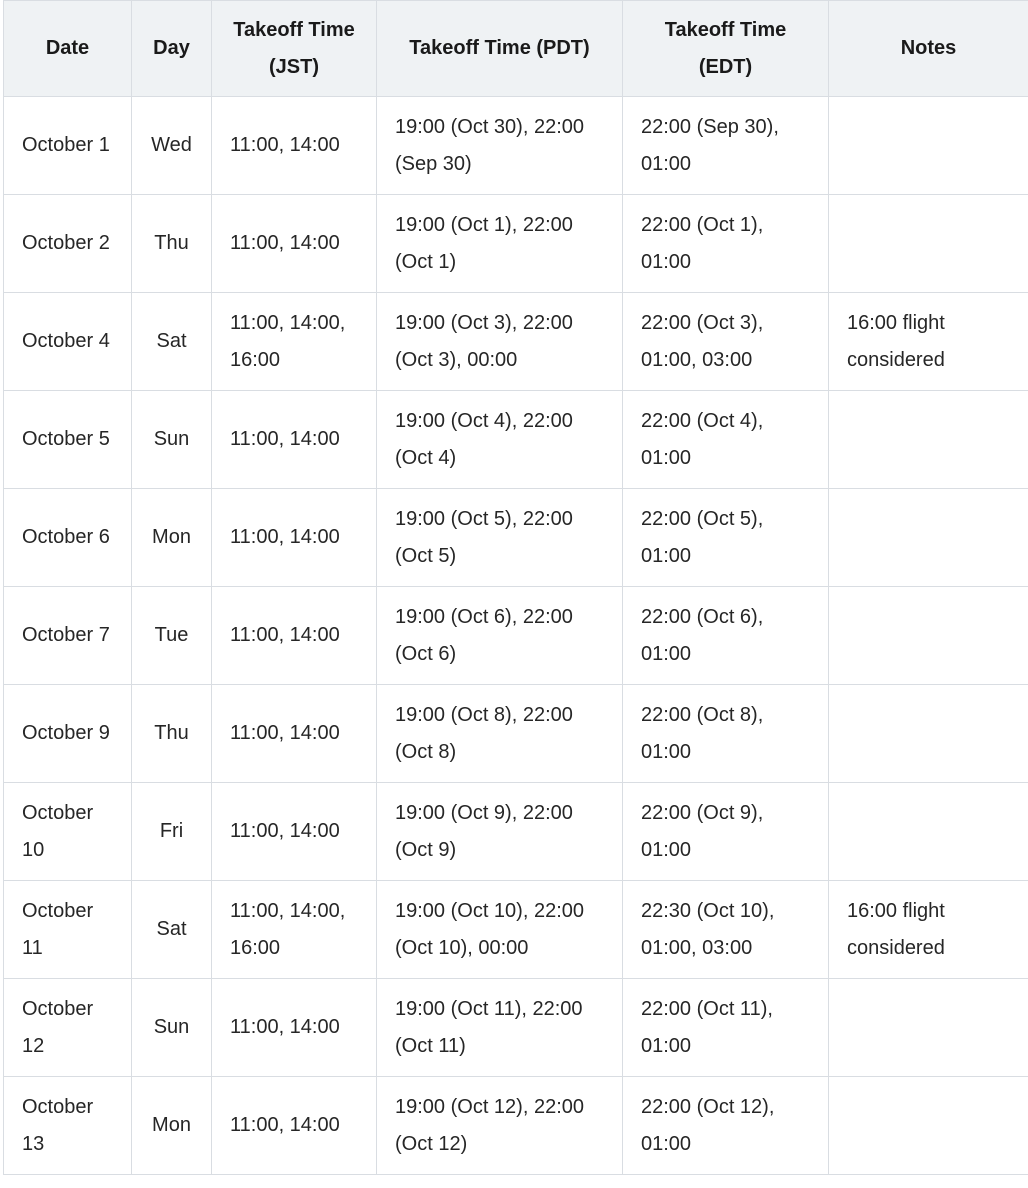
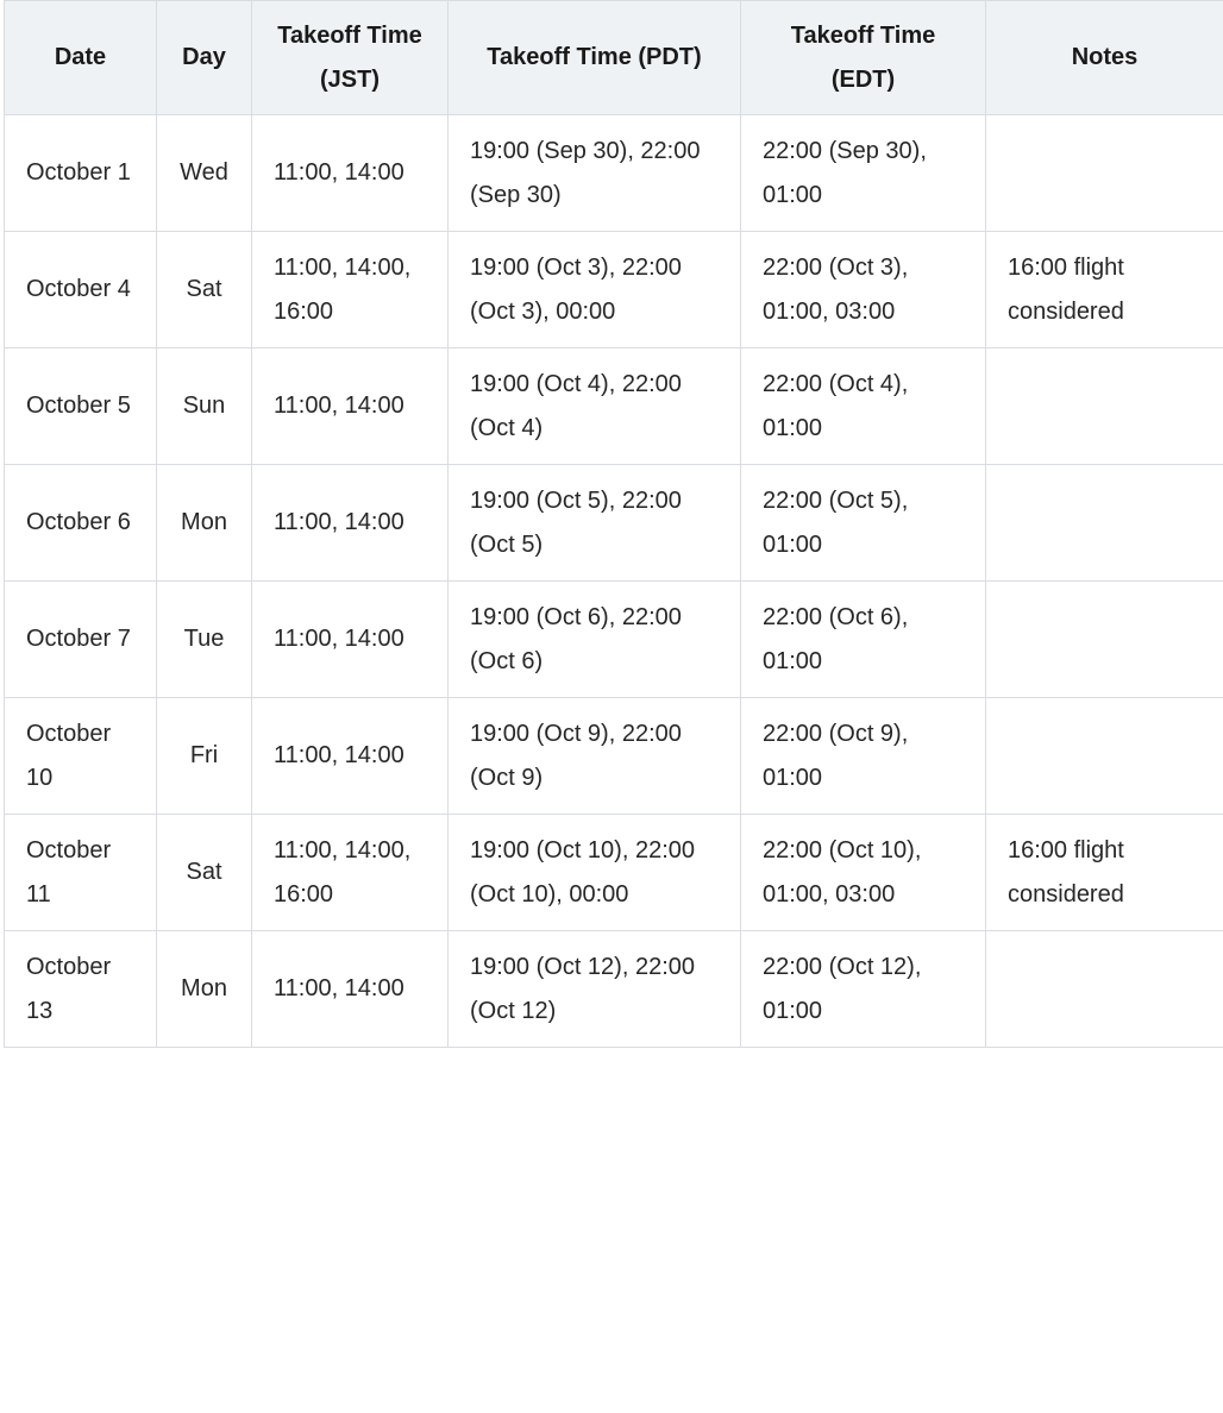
  Date	Day	Takeoff Time (JST)	Takeoff Time (PDT)	Takeoff Time (EDT)	Notes
- October 1	Wed	11:00, 14:00	19:00 (Oct 30), 22:00 (Sep 30)	22:00 (Sep 30), 01:00
+ October 1	Wed	11:00, 14:00	19:00 (Sep 30), 22:00 (Sep 30)	22:00 (Sep 30), 01:00
- October 2	Thu	11:00, 14:00	19:00 (Oct 1), 22:00 (Oct 1)	22:00 (Oct 1), 01:00
  October 4	Sat	11:00, 14:00, 16:00	19:00 (Oct 3), 22:00 (Oct 3), 00:00	22:00 (Oct 3), 01:00, 03:00	16:00 flight considered
  October 5	Sun	11:00, 14:00	19:00 (Oct 4), 22:00 (Oct 4)	22:00 (Oct 4), 01:00
  October 6	Mon	11:00, 14:00	19:00 (Oct 5), 22:00 (Oct 5)	22:00 (Oct 5), 01:00
  October 7	Tue	11:00, 14:00	19:00 (Oct 6), 22:00 (Oct 6)	22:00 (Oct 6), 01:00
- October 9	Thu	11:00, 14:00	19:00 (Oct 8), 22:00 (Oct 8)	22:00 (Oct 8), 01:00
  October 10	Fri	11:00, 14:00	19:00 (Oct 9), 22:00 (Oct 9)	22:00 (Oct 9), 01:00
- October 11	Sat	11:00, 14:00, 16:00	19:00 (Oct 10), 22:00 (Oct 10), 00:00	22:30 (Oct 10), 01:00, 03:00	16:00 flight considered
+ October 11	Sat	11:00, 14:00, 16:00	19:00 (Oct 10), 22:00 (Oct 10), 00:00	22:00 (Oct 10), 01:00, 03:00	16:00 flight considered
- October 12	Sun	11:00, 14:00	19:00 (Oct 11), 22:00 (Oct 11)	22:00 (Oct 11), 01:00
  October 13	Mon	11:00, 14:00	19:00 (Oct 12), 22:00 (Oct 12)	22:00 (Oct 12), 01:00
